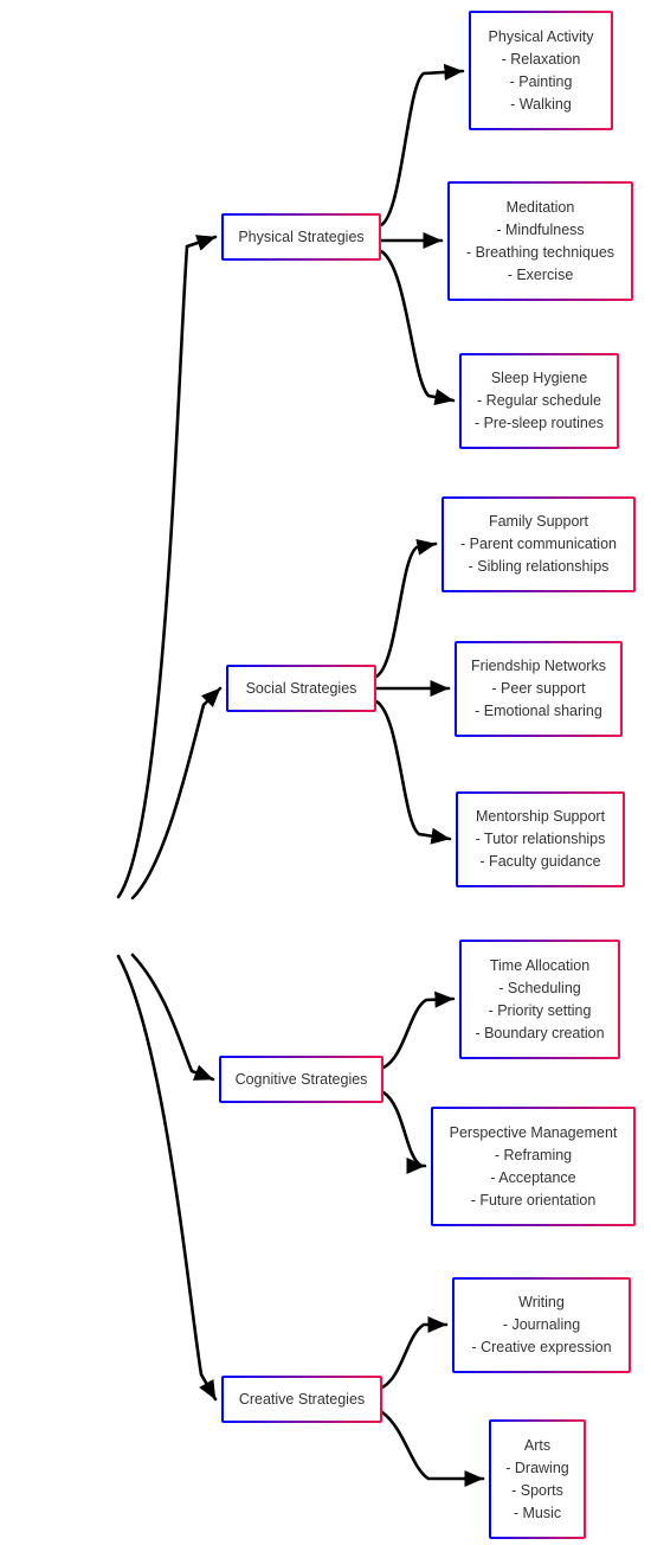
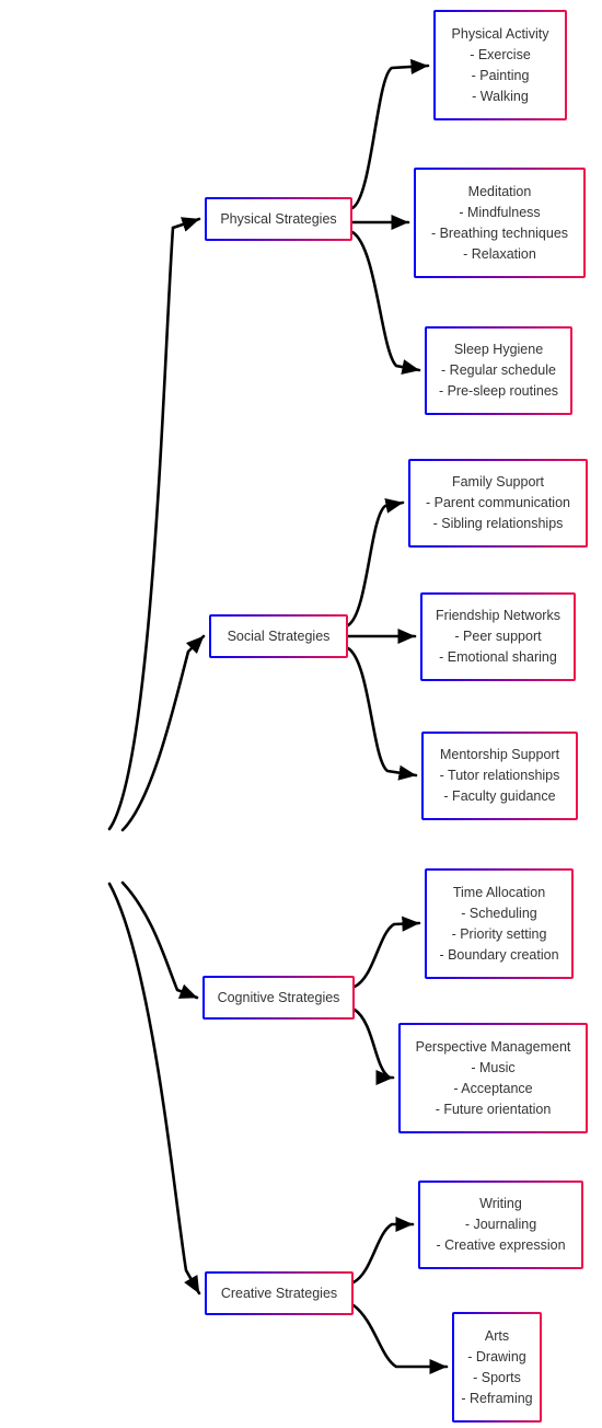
  Physical Strategies
  Social Strategies
  Cognitive Strategies
  Creative Strategies
  Physical Activity
- - Relaxation
+ - Exercise
  - Painting
  - Walking
  Meditation
  - Mindfulness
  - Breathing techniques
- - Exercise
+ - Relaxation
  Sleep Hygiene
  - Regular schedule
  - Pre-sleep routines
  Family Support
  - Parent communication
  - Sibling relationships
  Friendship Networks
  - Peer support
  - Emotional sharing
  Mentorship Support
  - Tutor relationships
  - Faculty guidance
  Time Allocation
  - Scheduling
  - Priority setting
  - Boundary creation
  Perspective Management
- - Reframing
+ - Music
  - Acceptance
  - Future orientation
  Writing
  - Journaling
  - Creative expression
  Arts
  - Drawing
  - Sports
- - Music
+ - Reframing
